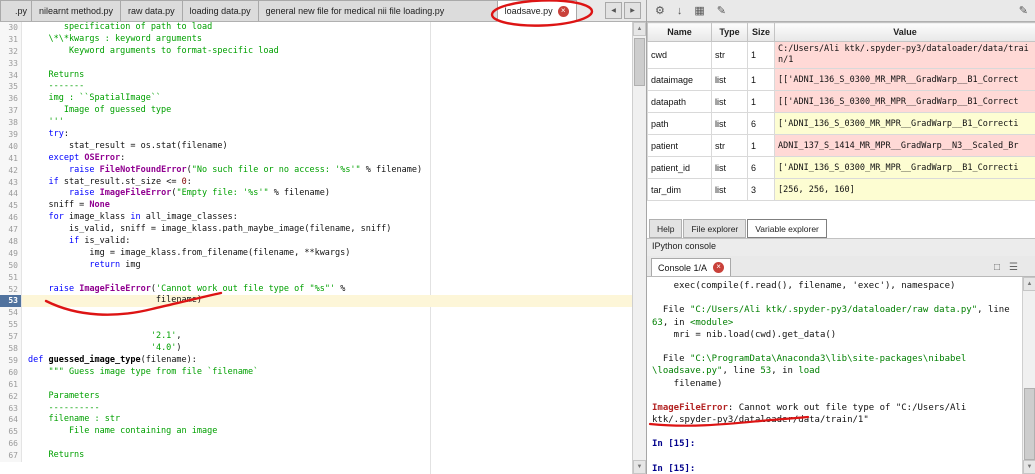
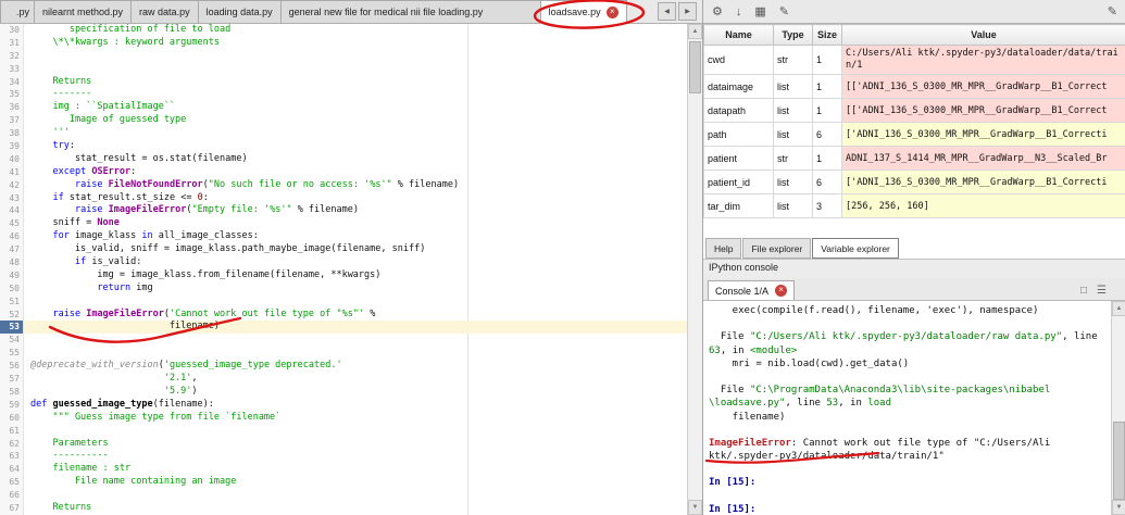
  .py
  nilearnt method.py
  raw data.py
  loading data.py
  general new file for medical nii file loading.py
  loadsave.py
  ×
  30
- specification of path to load
+ specification of file to load
  31
  \*\*kwargs : keyword arguments
  32
- Keyword arguments to format-specific load
  33
  34
  Returns
  35
  -------
  36
  img : ``SpatialImage``
  37
  Image of guessed type
  38
  '''
  39
  try:
  40
  stat_result = os.stat(filename)
  41
  except OSError:
  42
  raise FileNotFoundError("No such file or no access: '%s'" % filename)
  43
  if stat_result.st_size <= 0:
  44
  raise ImageFileError("Empty file: '%s'" % filename)
  45
  sniff = None
  46
  for image_klass in all_image_classes:
  47
  is_valid, sniff = image_klass.path_maybe_image(filename, sniff)
  48
  if is_valid:
  49
  img = image_klass.from_filename(filename, **kwargs)
  50
  return img
  51
  52
  raise ImageFileError('Cannot work out file type of "%s"' %
  53
  filene)
  54
  55
+ 56
+ @deprecate_with_version('guessed_image_type deprecated.'
  57
  '2.1',
  58
- '4.0')
+ '5.9')
  59
  def guessed_image_type(filename):
  60
  """ Guess image type from file `filename`
  61
  62
  Parameters
  63
  ----------
  64
  filename : str
  65
  File name containing an image
  66
  67
  Returns
  ⚙
  ↓
  ▦
  ✎
  ✎
  Name	Type	Size	Value
  cwd	str	1	C:/Users/Ali ktk/.spyder-py3/dataloader/data/train/1
  dataimage	list	1	[['ADNI_136_S_0300_MR_MPR__GradWarp__B1_Correct
  datapath	list	1	[['ADNI_136_S_0300_MR_MPR__GradWarp__B1_Correct
  path	list	6	['ADNI_136_S_0300_MR_MPR__GradWarp__B1_Correcti
  patient	str	1	ADNI_137_S_1414_MR_MPR__GradWarp__N3__Scaled_Br
  patient_id	list	6	['ADNI_136_S_0300_MR_MPR__GradWarp__B1_Correcti
  tar_dim	list	3	[256, 256, 160]
  Help
  File explorer
  Variable explorer
  IPython console
  Console 1/A
  ×
  □
  ☰
  exec(compile(f.read(), filename, 'exec'), namespace)
  File "C:/Users/Ali ktk/.spyder-py3/dataloader/raw data.py", line
  63, in <module>
  mri = nib.load(cwd).get_data()
  File "C:\ProgramData\Anaconda3\lib\site-packages\nibabel
  \loadsave.py", line 53, in load
  filename)
  ImageFileError: Cannot work out file type of "C:/Users/Ali
  ktk/.spyder-py3/dataer/data/train/1"
  In [15]:
  In [15]:
